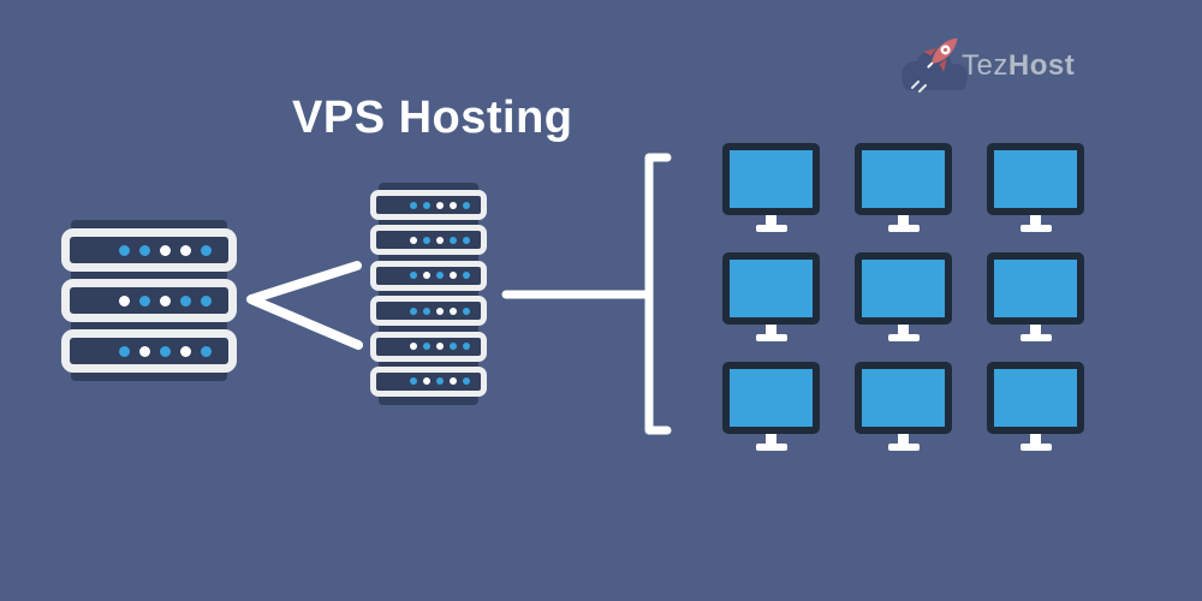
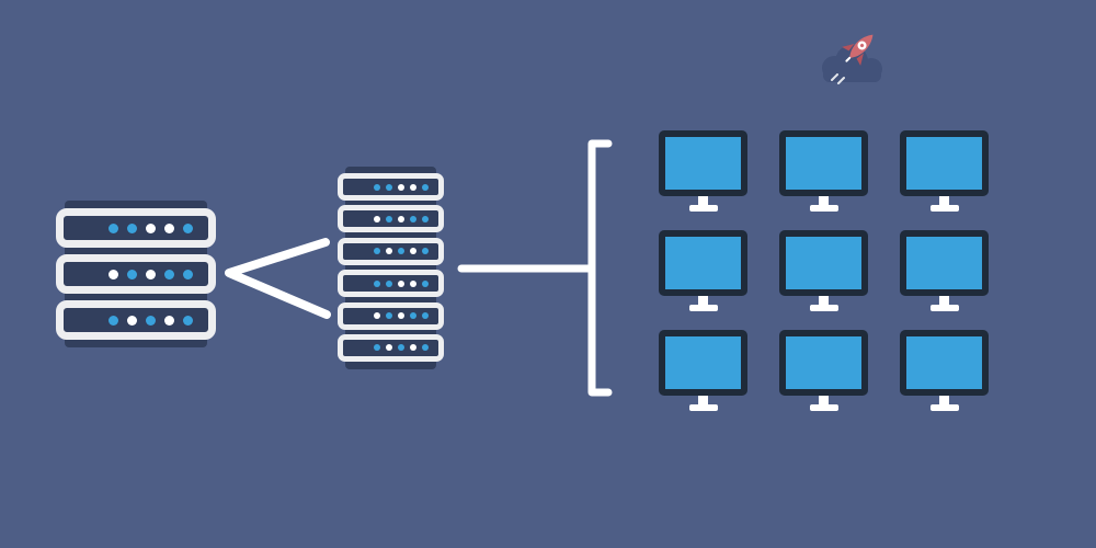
- VPS Hosting
- TezHost
